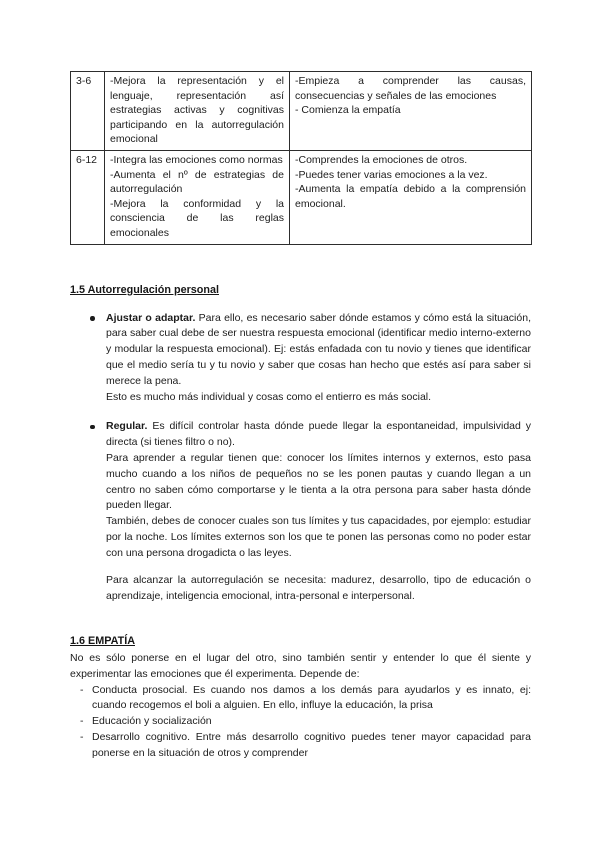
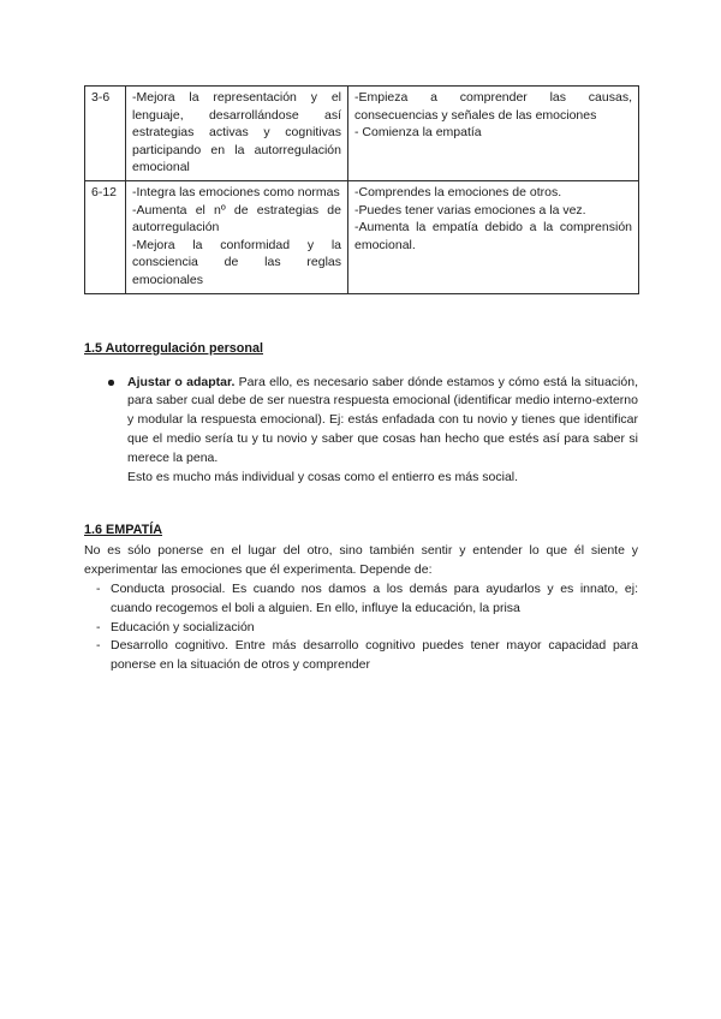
- 3-6	-Mejora la representación y el lenguaje, representación así estrategias activas y cognitivas participando en la autorregulación emocional	-Empieza a comprender las causas, consecuencias y señales de las emociones - Comienza la empatía
+ 3-6	-Mejora la representación y el lenguaje, desarrollándose así estrategias activas y cognitivas participando en la autorregulación emocional	-Empieza a comprender las causas, consecuencias y señales de las emociones - Comienza la empatía
  6-12	-Integra las emociones como normas -Aumenta el nº de estrategias de autorregulación -Mejora la conformidad y la consciencia de las reglas emocionales	-Comprendes la emociones de otros. -Puedes tener varias emociones a la vez. -Aumenta la empatía debido a la comprensión emocional.
  1.5 Autorregulación personal
  Ajustar o adaptar. Para ello, es necesario saber dónde estamos y cómo está la situación, para saber cual debe de ser nuestra respuesta emocional (identificar medio interno-externo y modular la respuesta emocional). Ej: estás enfadada con tu novio y tienes que identificar que el medio sería tu y tu novio y saber que cosas han hecho que estés así para saber si merece la pena.
  Esto es mucho más individual y cosas como el entierro es más social.
- Regular. Es difícil controlar hasta dónde puede llegar la espontaneidad, impulsividad y directa (si tienes filtro o no).
- Para aprender a regular tienen que: conocer los límites internos y externos, esto pasa mucho cuando a los niños de pequeños no se les ponen pautas y cuando llegan a un centro no saben cómo comportarse y le tienta a la otra persona para saber hasta dónde pueden llegar.
- También, debes de conocer cuales son tus límites y tus capacidades, por ejemplo: estudiar por la noche. Los límites externos son los que te ponen las personas como no poder estar con una persona drogadicta o las leyes.
- Para alcanzar la autorregulación se necesita: madurez, desarrollo, tipo de educación o aprendizaje, inteligencia emocional, intra-personal e interpersonal.
  1.6 EMPATÍA
  No es sólo ponerse en el lugar del otro, sino también sentir y entender lo que él siente y experimentar las emociones que él experimenta. Depende de:
  Conducta prosocial. Es cuando nos damos a los demás para ayudarlos y es innato, ej: cuando recogemos el boli a alguien. En ello, influye la educación, la prisa
  Educación y socialización
  Desarrollo cognitivo. Entre más desarrollo cognitivo puedes tener mayor capacidad para ponerse en la situación de otros y comprender
